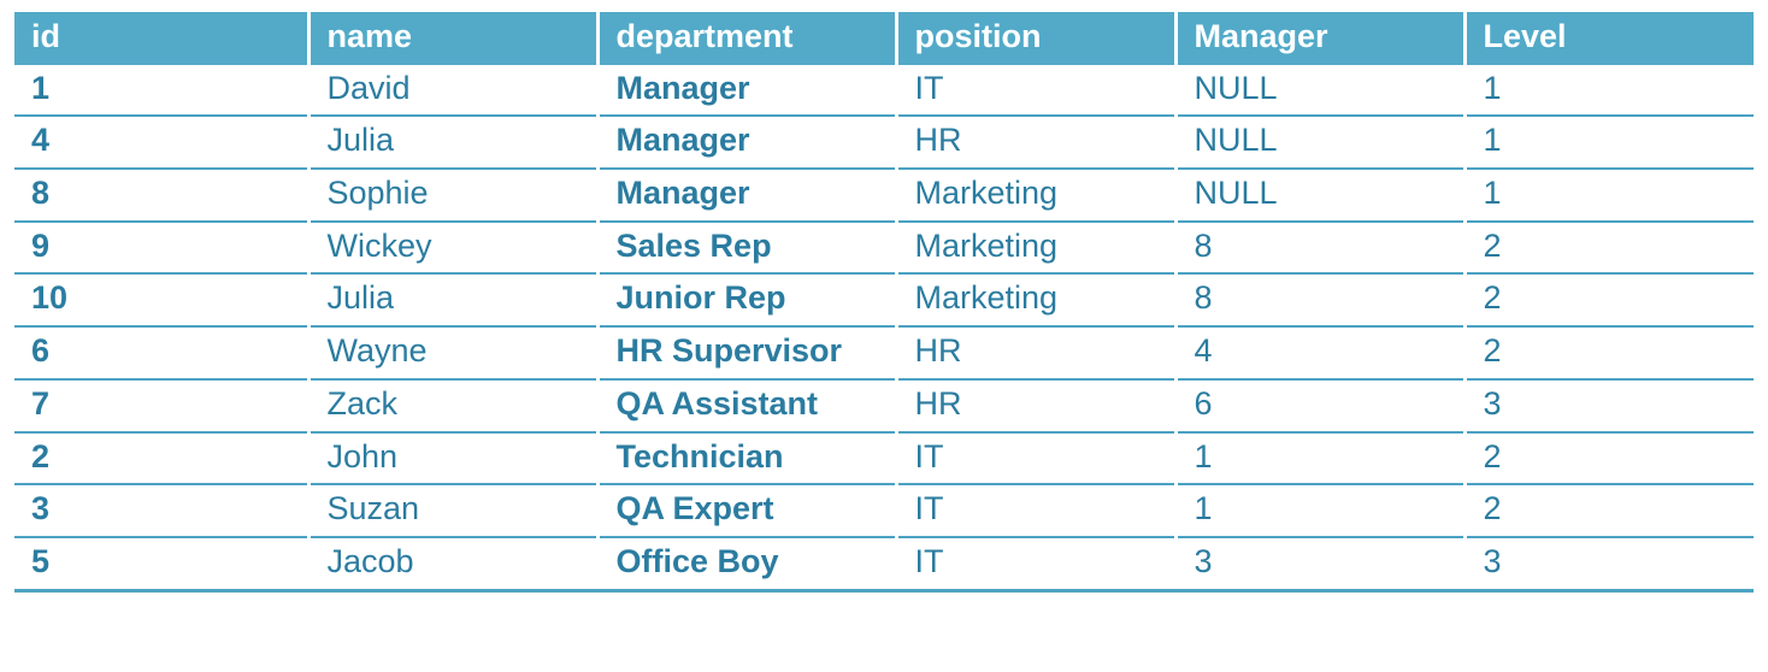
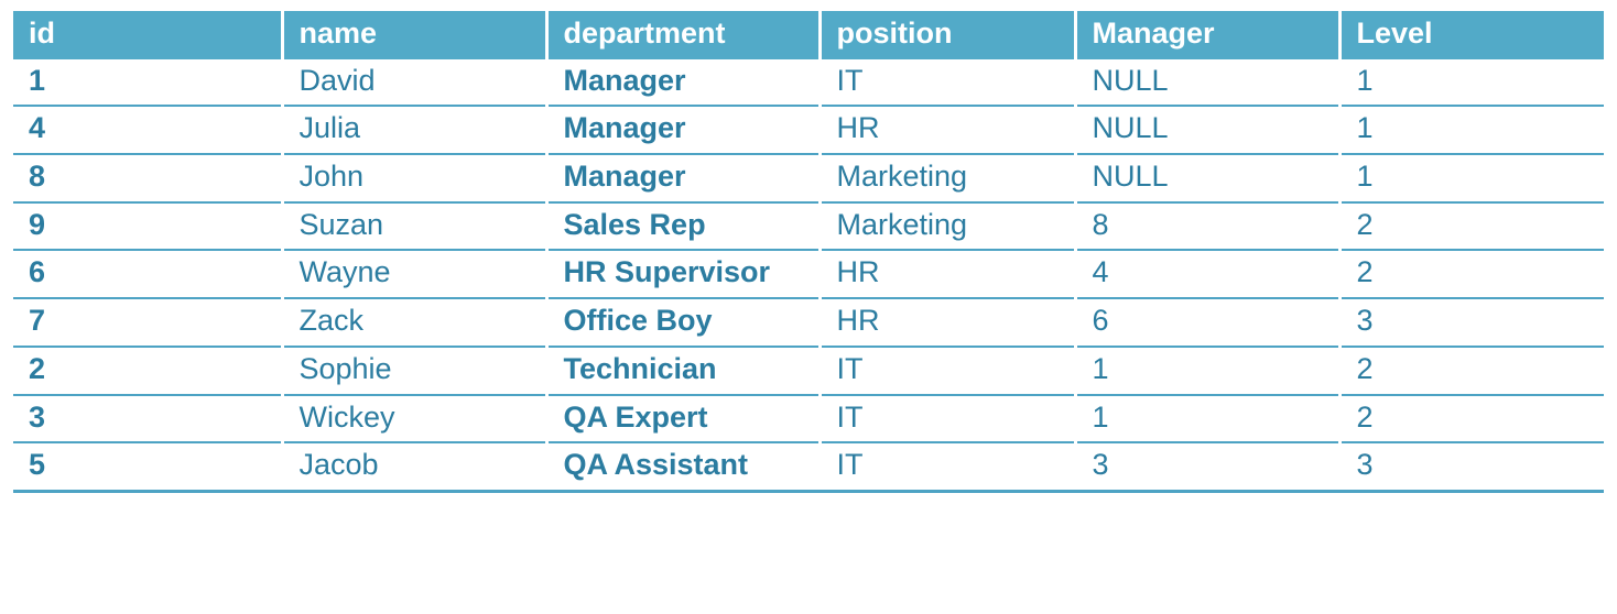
  id	name	department	position	Manager	Level
  1	David	Manager	IT	NULL	1
  4	Julia	Manager	HR	NULL	1
- 8	Sophie	Manager	Marketing	NULL	1
+ 8	John	Manager	Marketing	NULL	1
- 9	Wickey	Sales Rep	Marketing	8	2
+ 9	Suzan	Sales Rep	Marketing	8	2
- 10	Julia	Junior Rep	Marketing	8	2
  6	Wayne	HR Supervisor	HR	4	2
- 7	Zack	QA Assistant	HR	6	3
+ 7	Zack	Office Boy	HR	6	3
- 2	John	Technician	IT	1	2
+ 2	Sophie	Technician	IT	1	2
- 3	Suzan	QA Expert	IT	1	2
+ 3	Wickey	QA Expert	IT	1	2
- 5	Jacob	Office Boy	IT	3	3
+ 5	Jacob	QA Assistant	IT	3	3
